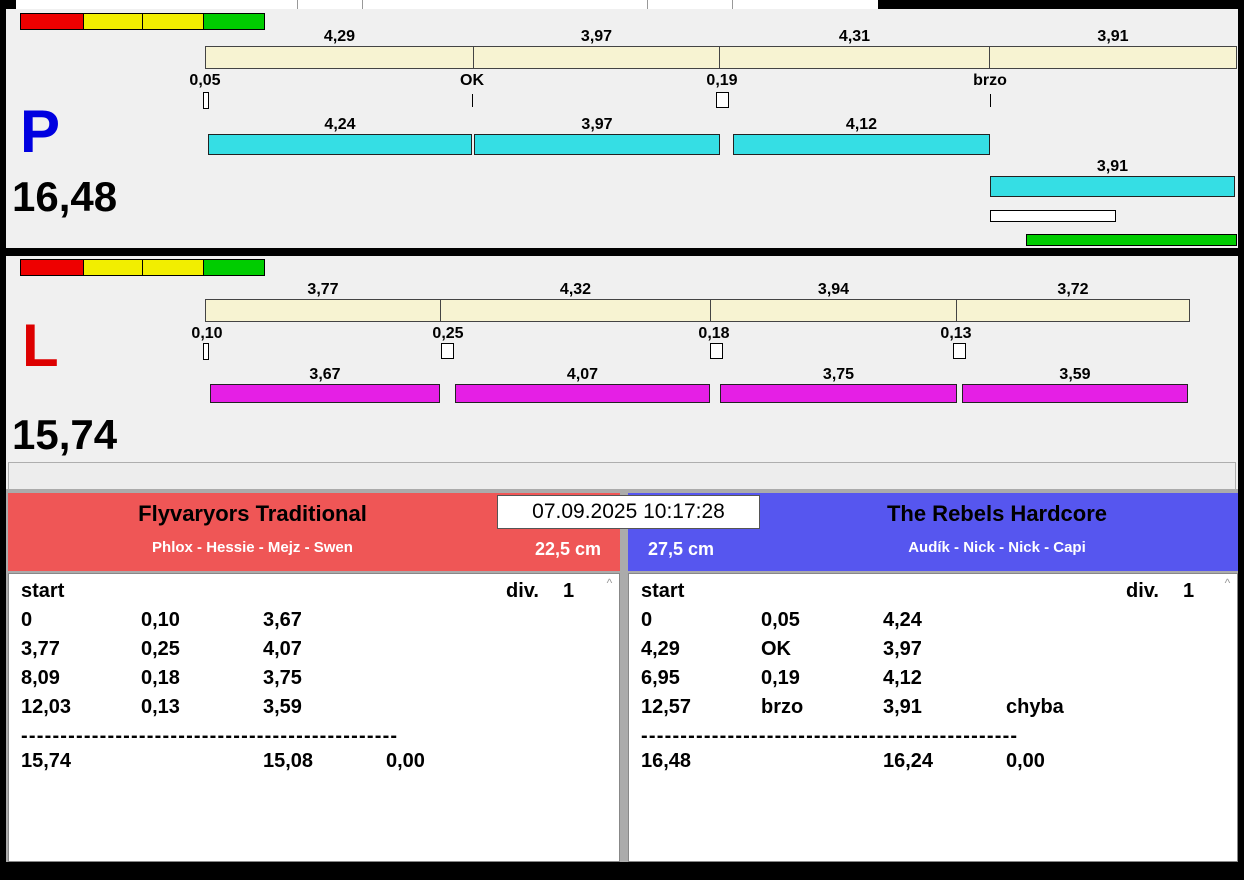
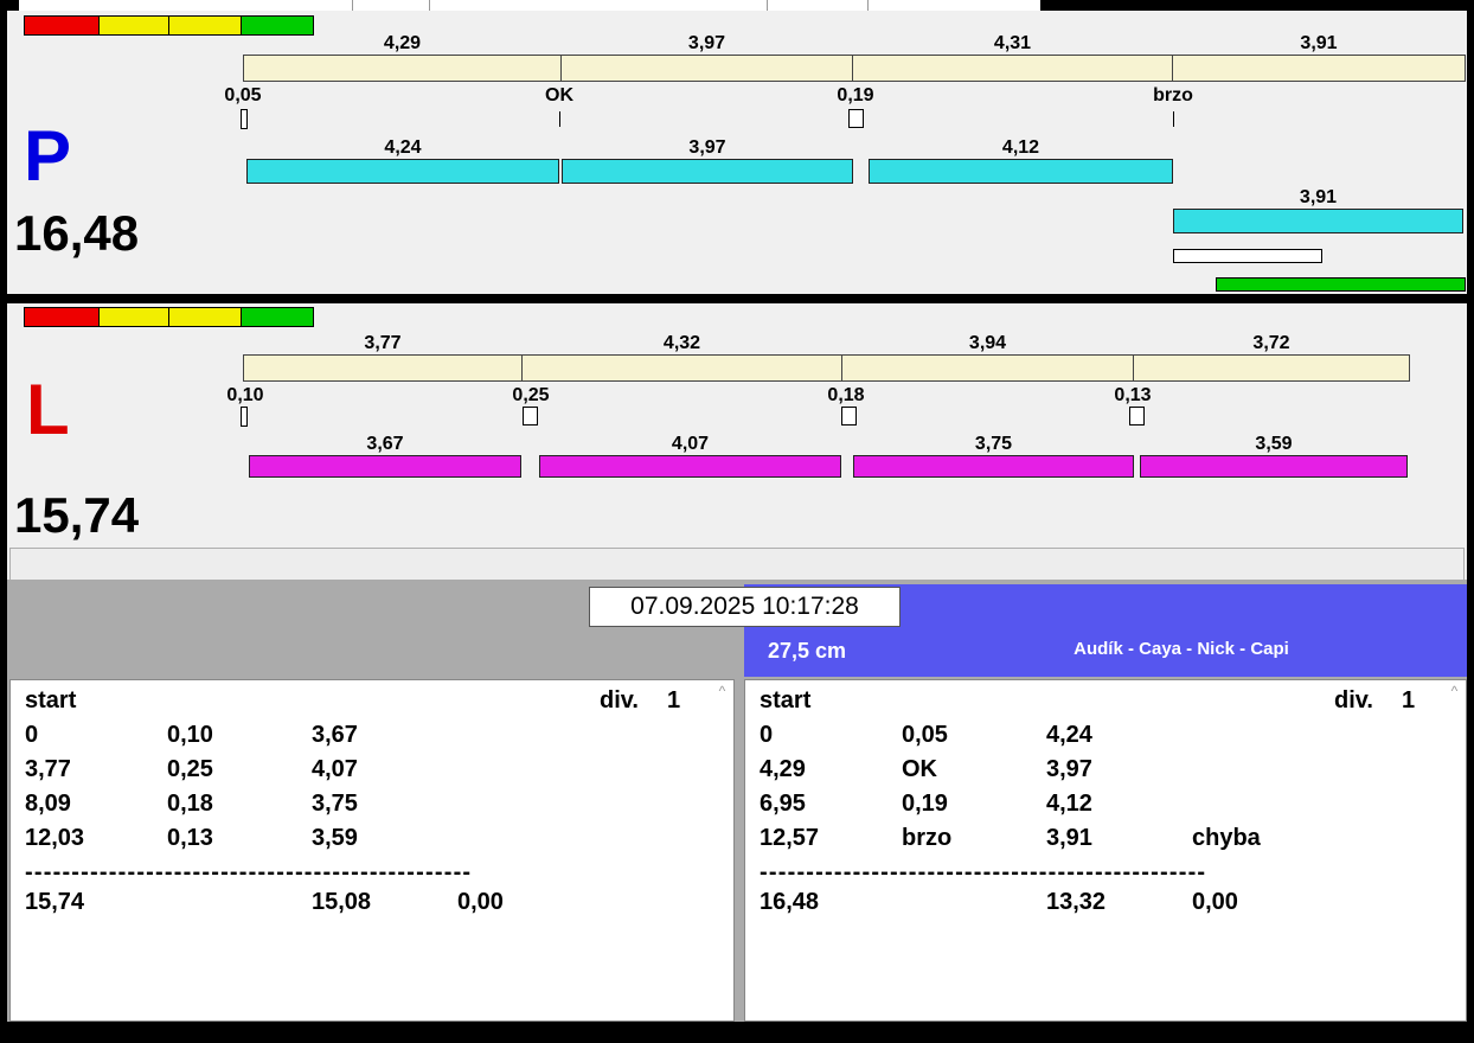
  4,29
  3,97
  4,31
  3,91
  0,05
  OK
  0,19
  brzo
  4,24
  3,97
  4,12
  3,91
  P
  16,48
  3,77
  4,32
  3,94
  3,72
  0,10
  0,25
  0,18
  0,13
  3,67
  4,07
  3,75
  3,59
  L
  15,74
- Flyvaryors Traditional
- Phlox - Hessie - Mejz - Swen
- 22,5 cm
- The Rebels Hardcore
- Audík - Nick - Nick - Capi
+ Audík - Caya - Nick - Capi
  27,5 cm
  07.09.2025 10:17:28
  start
  div.
  1
  0
  0,10
  3,67
  3,77
  0,25
  4,07
  8,09
  0,18
  3,75
  12,03
  0,13
  3,59
  ------------------------------------------------
  15,74
  15,08
  0,00
  ^
  start
  div.
  1
  0
  0,05
  4,24
  4,29
  OK
  3,97
  6,95
  0,19
  4,12
  12,57
  brzo
  3,91
  chyba
  ------------------------------------------------
  16,48
- 16,24
+ 13,32
  0,00
  ^
